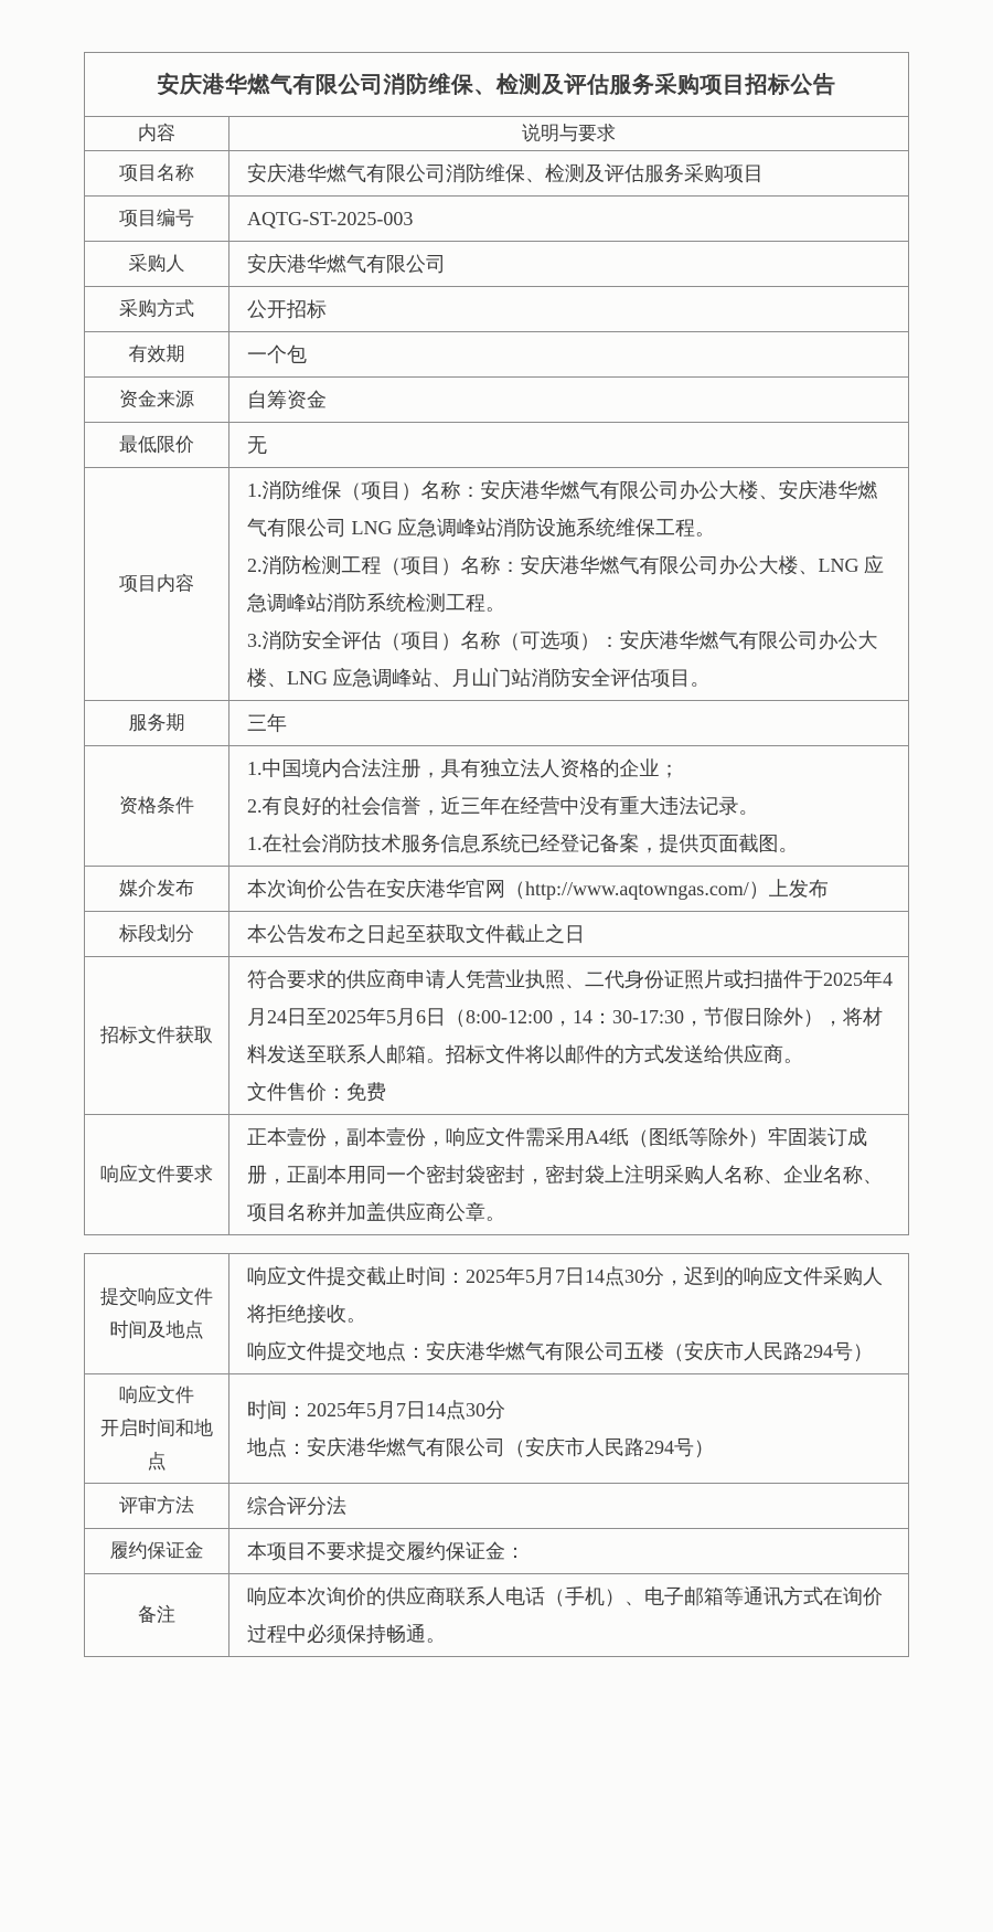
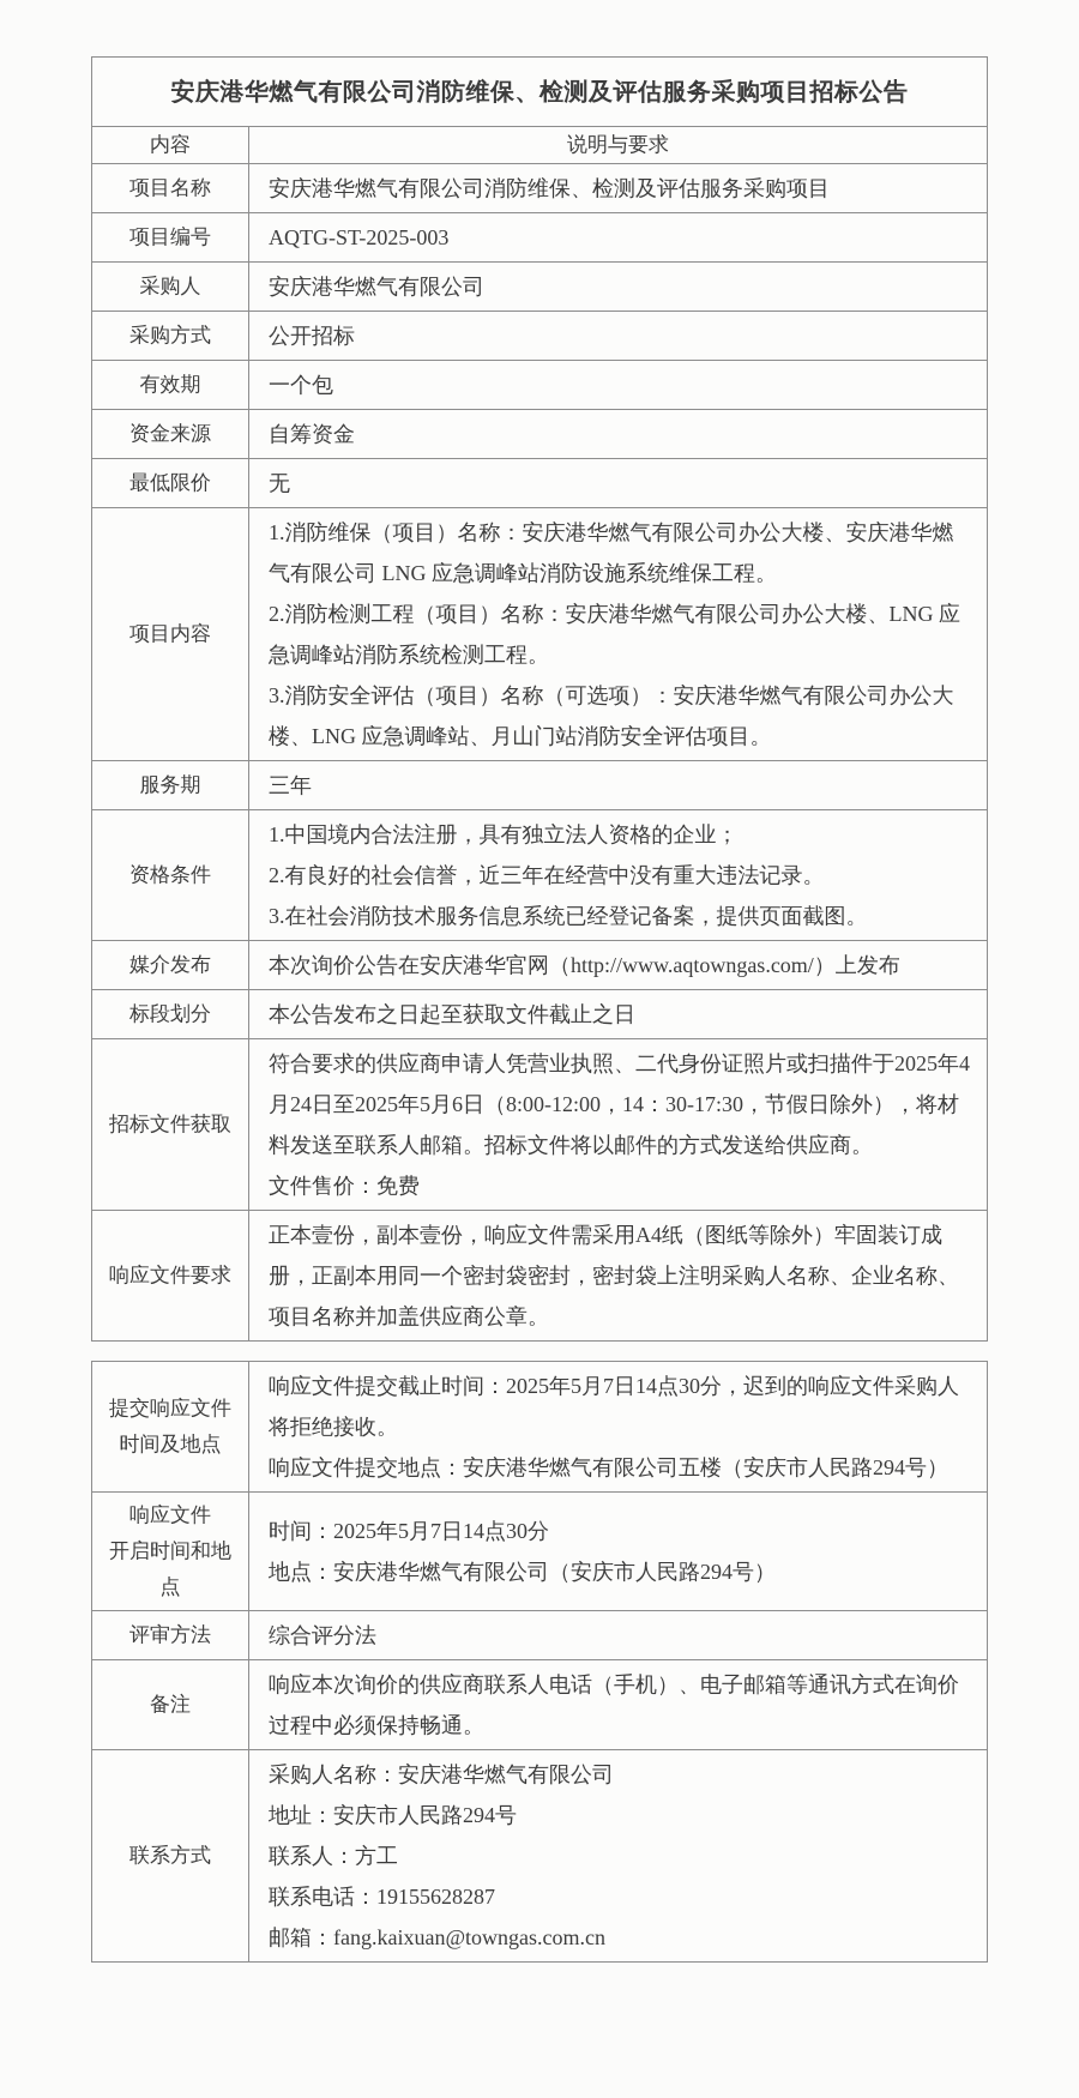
  安庆港华燃气有限公司消防维保、检测及评估服务采购项目招标公告
  内容	说明与要求
  项目名称	安庆港华燃气有限公司消防维保、检测及评估服务采购项目
  项目编号	AQTG-ST-2025-003
  采购人	安庆港华燃气有限公司
  采购方式	公开招标
  有效期	一个包
  资金来源	自筹资金
  最低限价	无
  项目内容	1.消防维保（项目）名称：安庆港华燃气有限公司办公大楼、安庆港华燃气有限公司 LNG 应急调峰站消防设施系统维保工程。 2.消防检测工程（项目）名称：安庆港华燃气有限公司办公大楼、LNG 应急调峰站消防系统检测工程。 3.消防安全评估（项目）名称（可选项）：安庆港华燃气有限公司办公大楼、LNG 应急调峰站、月山门站消防安全评估项目。
  服务期	三年
- 资格条件	1.中国境内合法注册，具有独立法人资格的企业； 2.有良好的社会信誉，近三年在经营中没有重大违法记录。 1.在社会消防技术服务信息系统已经登记备案，提供页面截图。
+ 资格条件	1.中国境内合法注册，具有独立法人资格的企业； 2.有良好的社会信誉，近三年在经营中没有重大违法记录。 3.在社会消防技术服务信息系统已经登记备案，提供页面截图。
  媒介发布	本次询价公告在安庆港华官网（http://www.aqtowngas.com/）上发布
  标段划分	本公告发布之日起至获取文件截止之日
  招标文件获取	符合要求的供应商申请人凭营业执照、二代身份证照片或扫描件于2025年4月24日至2025年5月6日（8:00-12:00，14：30-17:30，节假日除外），将材料发送至联系人邮箱。招标文件将以邮件的方式发送给供应商。 文件售价：免费
  响应文件要求	正本壹份，副本壹份，响应文件需采用A4纸（图纸等除外）牢固装订成册，正副本用同一个密封袋密封，密封袋上注明采购人名称、企业名称、项目名称并加盖供应商公章。
  提交响应文件时间及地点	响应文件提交截止时间：2025年5月7日14点30分，迟到的响应文件采购人将拒绝接收。 响应文件提交地点：安庆港华燃气有限公司五楼（安庆市人民路294号）
  响应文件 开启时间和地点	时间：2025年5月7日14点30分 地点：安庆港华燃气有限公司（安庆市人民路294号）
  评审方法	综合评分法
- 履约保证金	本项目不要求提交履约保证金：
  备注	响应本次询价的供应商联系人电话（手机）、电子邮箱等通讯方式在询价过程中必须保持畅通。
+ 联系方式	采购人名称：安庆港华燃气有限公司 地址：安庆市人民路294号 联系人：方工 联系电话：19155628287 邮箱：fang.kaixuan@towngas.com.cn
